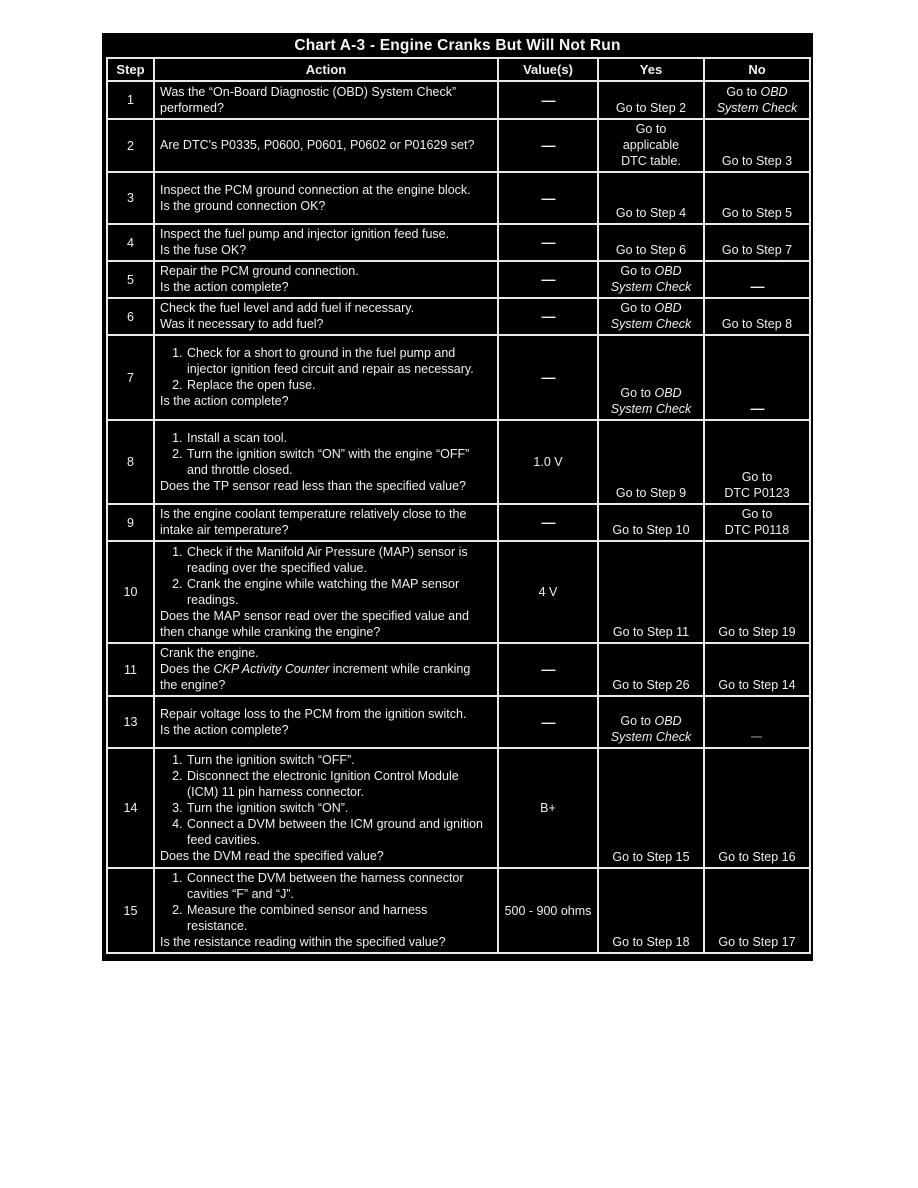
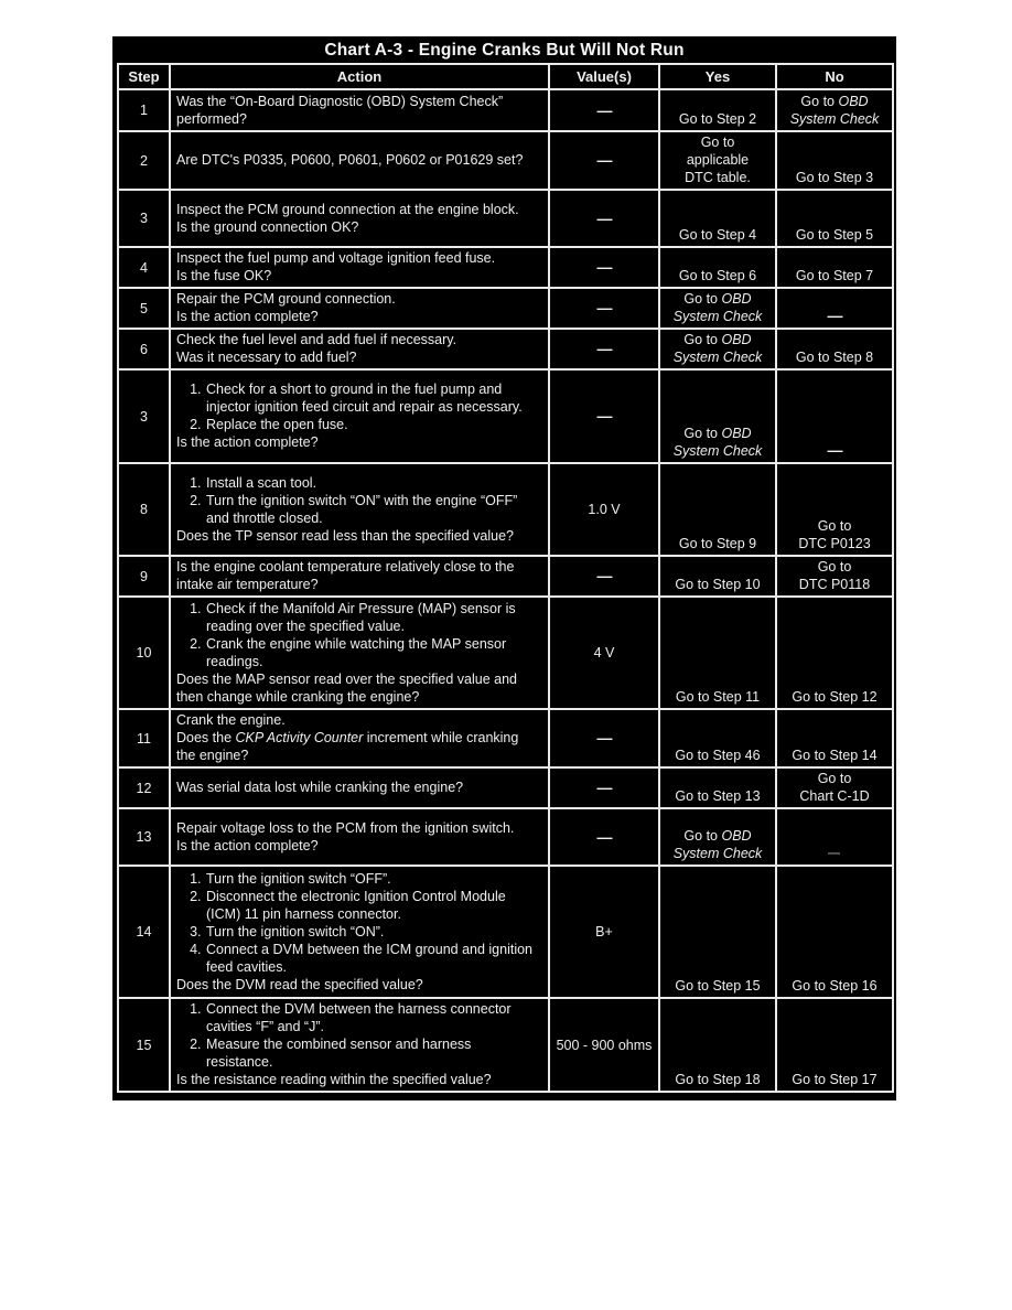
  Chart A-3 - Engine Cranks But Will Not Run
  Step	Action	Value(s)	Yes	No
  1	Was the “On-Board Diagnostic (OBD) System Check” performed?	—	Go to Step 2	Go to OBDSystem Check
  2	Are DTC's P0335, P0600, P0601, P0602 or P01629 set?	—	Go toapplicableDTC table.	Go to Step 3
  3	Inspect the PCM ground connection at the engine block. Is the ground connection OK?	—	Go to Step 4	Go to Step 5
- 4	Inspect the fuel pump and injector ignition feed fuse. Is the fuse OK?	—	Go to Step 6	Go to Step 7
+ 4	Inspect the fuel pump and voltage ignition feed fuse. Is the fuse OK?	—	Go to Step 6	Go to Step 7
  5	Repair the PCM ground connection. Is the action complete?	—	Go to OBDSystem Check	—
  6	Check the fuel level and add fuel if necessary. Was it necessary to add fuel?	—	Go to OBDSystem Check	Go to Step 8
- 7	Check for a short to ground in the fuel pump and injector ignition feed circuit and repair as necessary. Replace the open fuse. Is the action complete?	—	Go to OBDSystem Check	—
+ 3	Check for a short to ground in the fuel pump and injector ignition feed circuit and repair as necessary. Replace the open fuse. Is the action complete?	—	Go to OBDSystem Check	—
  8	Install a scan tool. Turn the ignition switch “ON” with the engine “OFF” and throttle closed. Does the TP sensor read less than the specified value?	1.0 V	Go to Step 9	Go toDTC P0123
  9	Is the engine coolant temperature relatively close to the intake air temperature?	—	Go to Step 10	Go toDTC P0118
- 10	Check if the Manifold Air Pressure (MAP) sensor is reading over the specified value. Crank the engine while watching the MAP sensor readings. Does the MAP sensor read over the specified value and then change while cranking the engine?	4 V	Go to Step 11	Go to Step 19
+ 10	Check if the Manifold Air Pressure (MAP) sensor is reading over the specified value. Crank the engine while watching the MAP sensor readings. Does the MAP sensor read over the specified value and then change while cranking the engine?	4 V	Go to Step 11	Go to Step 12
- 11	Crank the engine. Does the CKP Activity Counter increment while cranking the engine?	—	Go to Step 26	Go to Step 14
+ 11	Crank the engine. Does the CKP Activity Counter increment while cranking the engine?	—	Go to Step 46	Go to Step 14
+ 12	Was serial data lost while cranking the engine?	—	Go to Step 13	Go toChart C-1D
  13	Repair voltage loss to the PCM from the ignition switch. Is the action complete?	—	Go to OBDSystem Check	—
  14	Turn the ignition switch “OFF”. Disconnect the electronic Ignition Control Module (ICM) 11 pin harness connector. Turn the ignition switch “ON”. Connect a DVM between the ICM ground and ignition feed cavities. Does the DVM read the specified value?	B+	Go to Step 15	Go to Step 16
  15	Connect the DVM between the harness connector cavities “F” and “J”. Measure the combined sensor and harness resistance. Is the resistance reading within the specified value?	500 - 900 ohms	Go to Step 18	Go to Step 17
